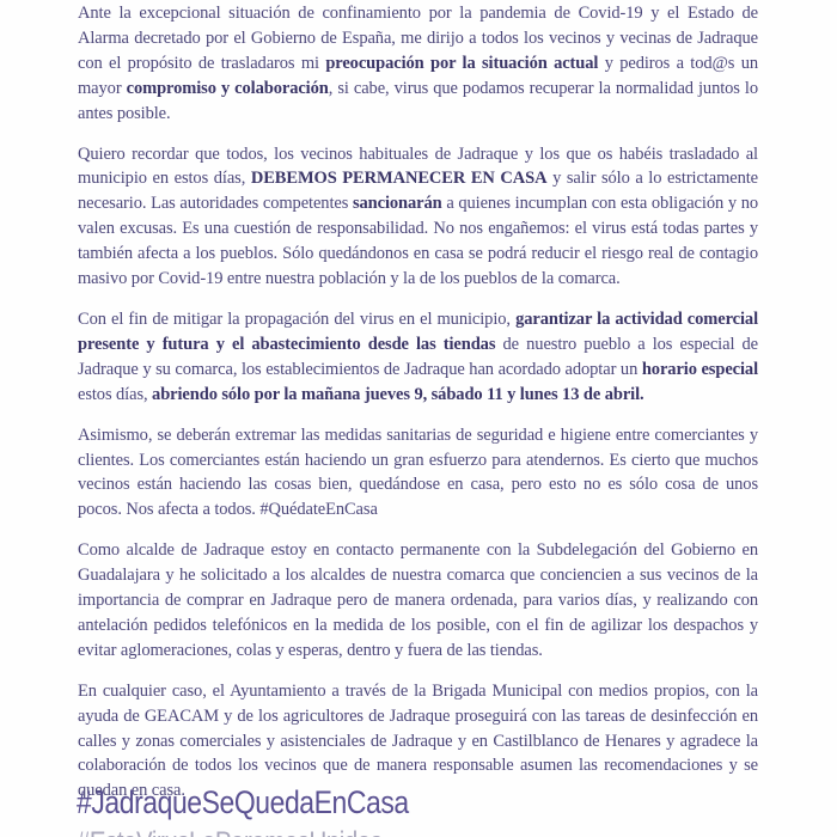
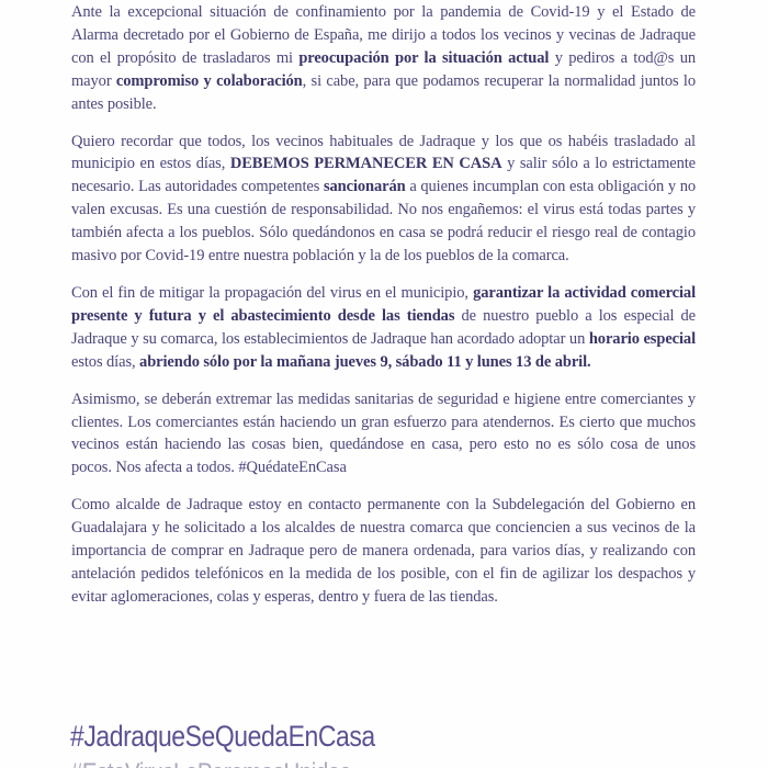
- Ante la excepcional situación de confinamiento por la pandemia de Covid-19 y el Estado de Alarma decretado por el Gobierno de España, me dirijo a todos los vecinos y vecinas de Jadraque con el propósito de trasladaros mi preocupación por la situación actual y pediros a tod@s un mayor compromiso y colaboración, si cabe, virus que podamos recuperar la normalidad juntos lo antes posible.
+ Ante la excepcional situación de confinamiento por la pandemia de Covid-19 y el Estado de Alarma decretado por el Gobierno de España, me dirijo a todos los vecinos y vecinas de Jadraque con el propósito de trasladaros mi preocupación por la situación actual y pediros a tod@s un mayor compromiso y colaboración, si cabe, para que podamos recuperar la normalidad juntos lo antes posible.
  Quiero recordar que todos, los vecinos habituales de Jadraque y los que os habéis trasladado al municipio en estos días, DEBEMOS PERMANECER EN CASA y salir sólo a lo estrictamente necesario. Las autoridades competentes sancionarán a quienes incumplan con esta obligación y no valen excusas. Es una cuestión de responsabilidad. No nos engañemos: el virus está todas partes y también afecta a los pueblos. Sólo quedándonos en casa se podrá reducir el riesgo real de contagio masivo por Covid-19 entre nuestra población y la de los pueblos de la comarca.
  Con el fin de mitigar la propagación del virus en el municipio, garantizar la actividad comercial presente y futura y el abastecimiento desde las tiendas de nuestro pueblo a los especial de Jadraque y su comarca, los establecimientos de Jadraque han acordado adoptar un horario especial estos días, abriendo sólo por la mañana jueves 9, sábado 11 y lunes 13 de abril.
  Asimismo, se deberán extremar las medidas sanitarias de seguridad e higiene entre comerciantes y clientes. Los comerciantes están haciendo un gran esfuerzo para atendernos. Es cierto que muchos vecinos están haciendo las cosas bien, quedándose en casa, pero esto no es sólo cosa de unos pocos. Nos afecta a todos. #QuédateEnCasa
  Como alcalde de Jadraque estoy en contacto permanente con la Subdelegación del Gobierno en Guadalajara y he solicitado a los alcaldes de nuestra comarca que conciencien a sus vecinos de la importancia de comprar en Jadraque pero de manera ordenada, para varios días, y realizando con antelación pedidos telefónicos en la medida de los posible, con el fin de agilizar los despachos y evitar aglomeraciones, colas y esperas, dentro y fuera de las tiendas.
- En cualquier caso, el Ayuntamiento a través de la Brigada Municipal con medios propios, con la ayuda de GEACAM y de los agricultores de Jadraque proseguirá con las tareas de desinfección en calles y zonas comerciales y asistenciales de Jadraque y en Castilblanco de Henares y agradece la colaboración de todos los vecinos que de manera responsable asumen las recomendaciones y se quedan en casa.
  #JadraqueSeQuedaEnCasa
